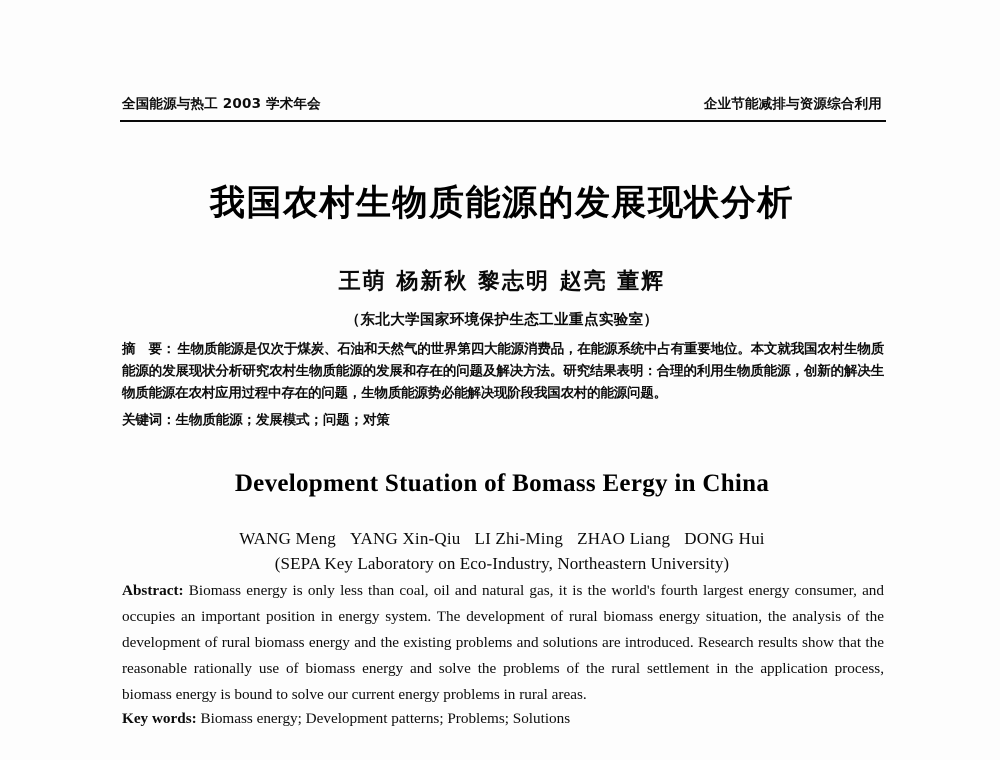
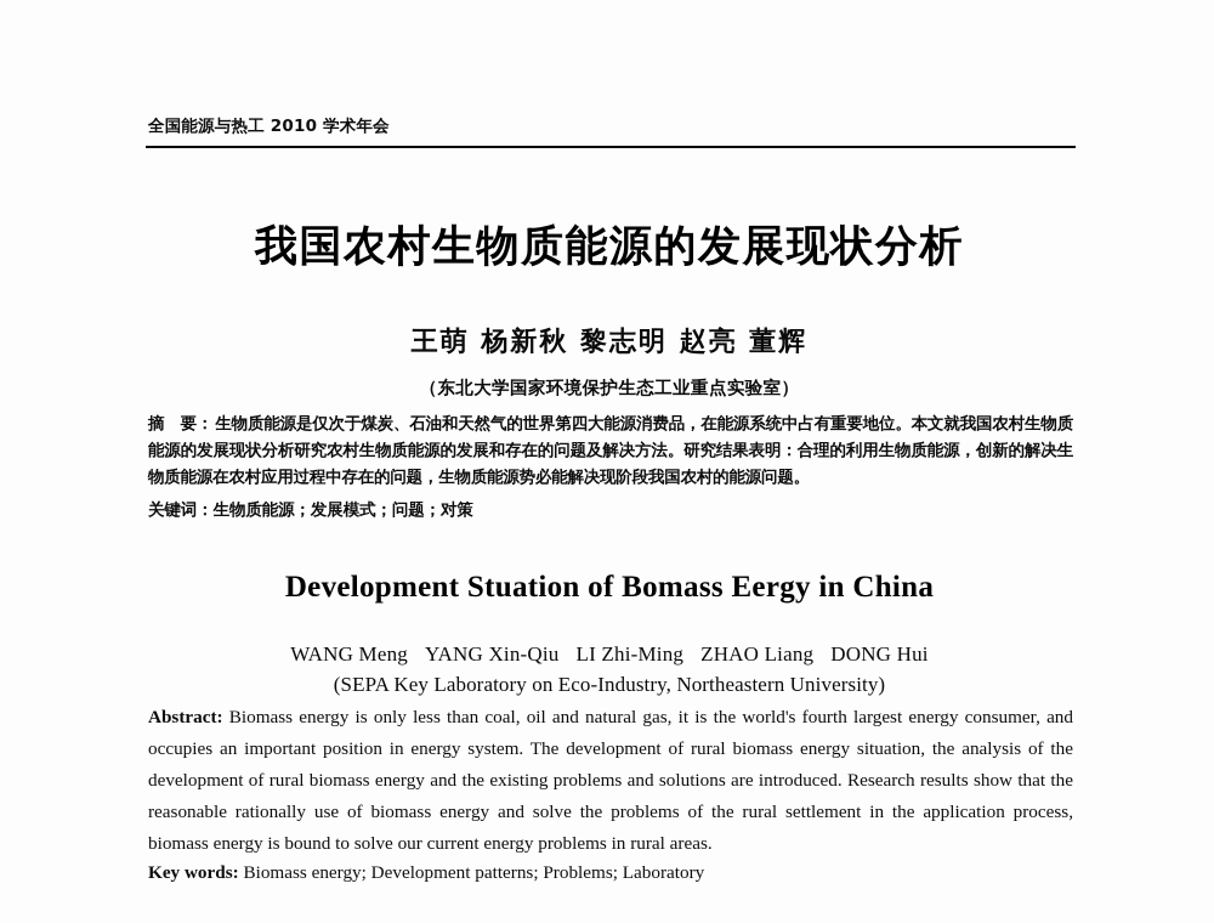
- 全国能源与热工 2003 学术年会
+ 全国能源与热工 2010 学术年会
- 企业节能减排与资源综合利用
  我国农村生物质能源的发展现状分析
  王萌 杨新秋 黎志明 赵亮 董辉
  （东北大学国家环境保护生态工业重点实验室）
  摘 要： 生物质能源是仅次于煤炭、石油和天然气的世界第四大能源消费品，在能源系统中占有重要地位。本文就我国农村生物质能源的发展现状分析研究农村生物质能源的发展和存在的问题及解决方法。研究结果表明：合理的利用生物质能源，创新的解决生物质能源在农村应用过程中存在的问题，生物质能源势必能解决现阶段我国农村的能源问题。
  关键词：生物质能源；发展模式；问题；对策
  Development Stuation of Bomass Eergy in China
  WANG Meng YANG Xin-Qiu LI Zhi-Ming ZHAO Liang DONG Hui
  (SEPA Key Laboratory on Eco-Industry, Northeastern University)
  Abstract: Biomass energy is only less than coal, oil and natural gas, it is the world's fourth largest energy consumer, and occupies an important position in energy system. The development of rural biomass energy situation, the analysis of the development of rural biomass energy and the existing problems and solutions are introduced. Research results show that the reasonable rationally use of biomass energy and solve the problems of the rural settlement in the application process, biomass energy is bound to solve our current energy problems in rural areas.
- Key words: Biomass energy; Development patterns; Problems; Solutions
+ Key words: Biomass energy; Development patterns; Problems; Laboratory
